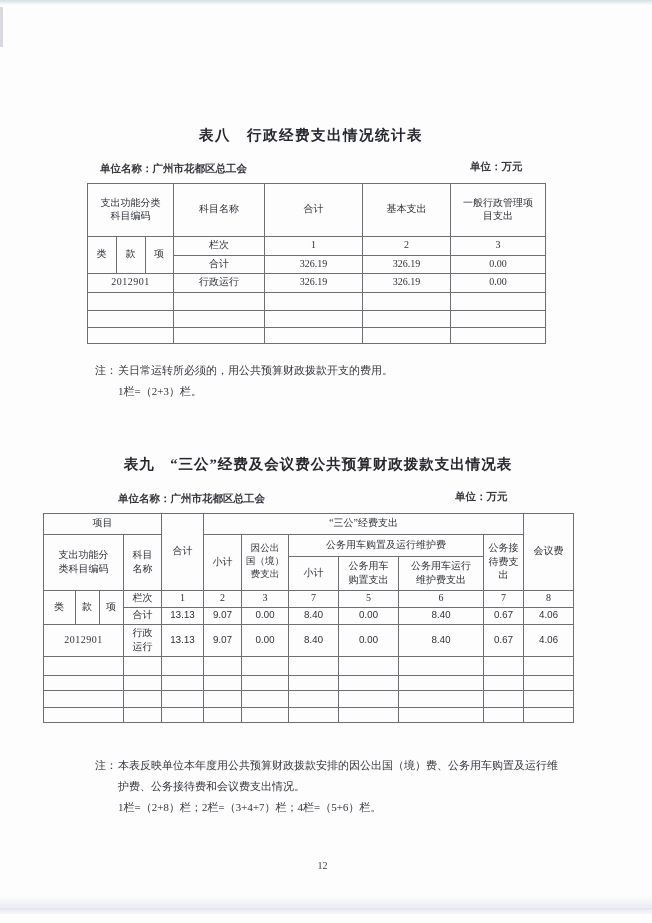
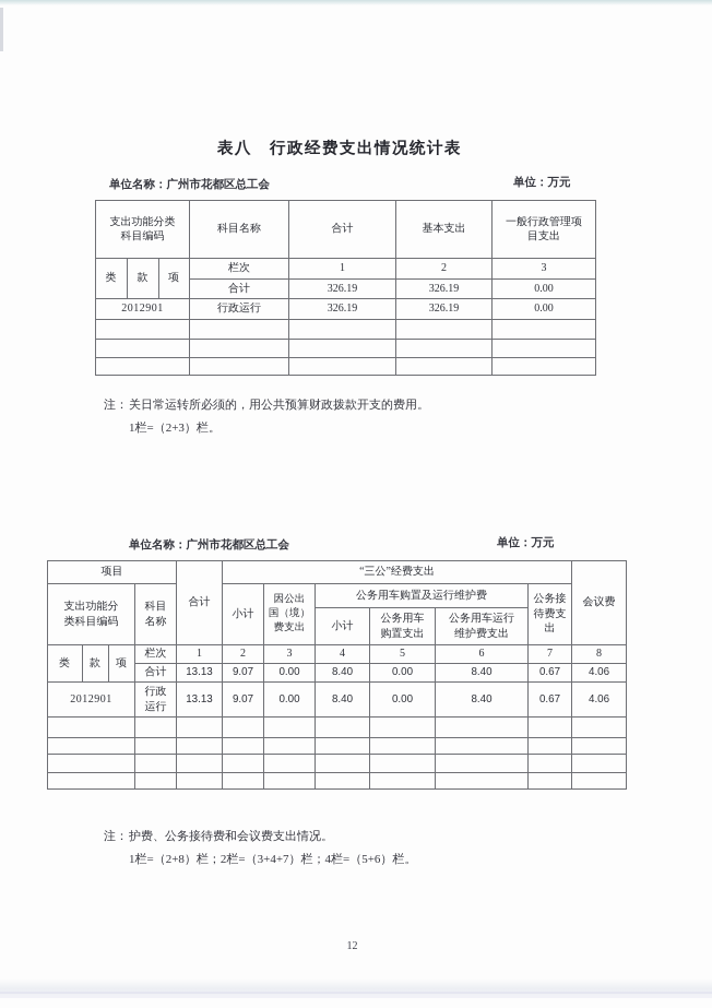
  表八 行政经费支出情况统计表
  单位名称：广州市花都区总工会
  单位：万元
  支出功能分类 科目编码	科目名称	合计	基本支出	一般行政管理项 目支出
  类	款	项	栏次	1	2	3
  合计	326.19	326.19	0.00
  2012901	行政运行	326.19	326.19	0.00
  注：
  关日常运转所必须的，用公共预算财政拨款开支的费用。
  1栏=（2+3）栏。
- 表九 “三公”经费及会议费公共预算财政拨款支出情况表
  单位名称：广州市花都区总工会
  单位：万元
  项目	合计	“三公”经费支出	会议费
  支出功能分 类科目编码	科目 名称	小计	因公出 国（境） 费支出	公务用车购置及运行维护费	公务接 待费支 出
  小计	公务用车 购置支出	公务用车运行 维护费支出
- 类	款	项	栏次	1	2	3	7	5	6	7	8
+ 类	款	项	栏次	1	2	3	4	5	6	7	8
  合计	13.13	9.07	0.00	8.40	0.00	8.40	0.67	4.06
  2012901	行政 运行	13.13	9.07	0.00	8.40	0.00	8.40	0.67	4.06
  注：
- 本表反映单位本年度用公共预算财政拨款安排的因公出国（境）费、公务用车购置及运行维
  护费、公务接待费和会议费支出情况。
  1栏=（2+8）栏；2栏=（3+4+7）栏；4栏=（5+6）栏。
  12
